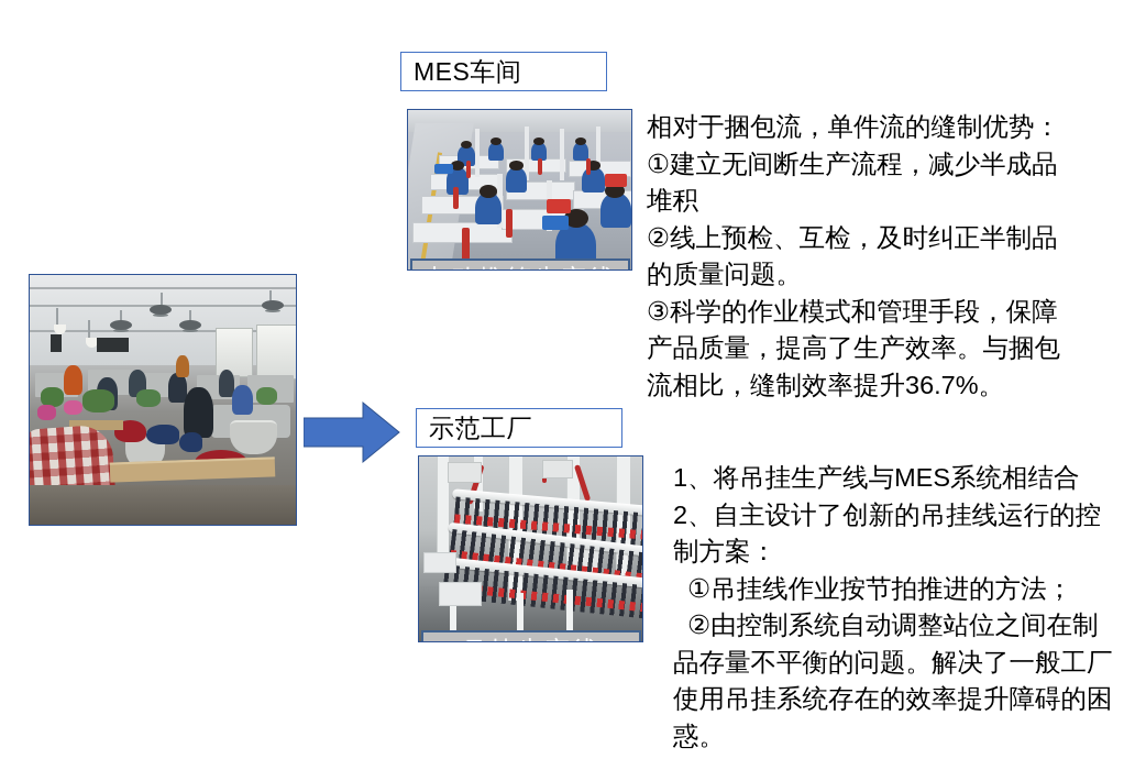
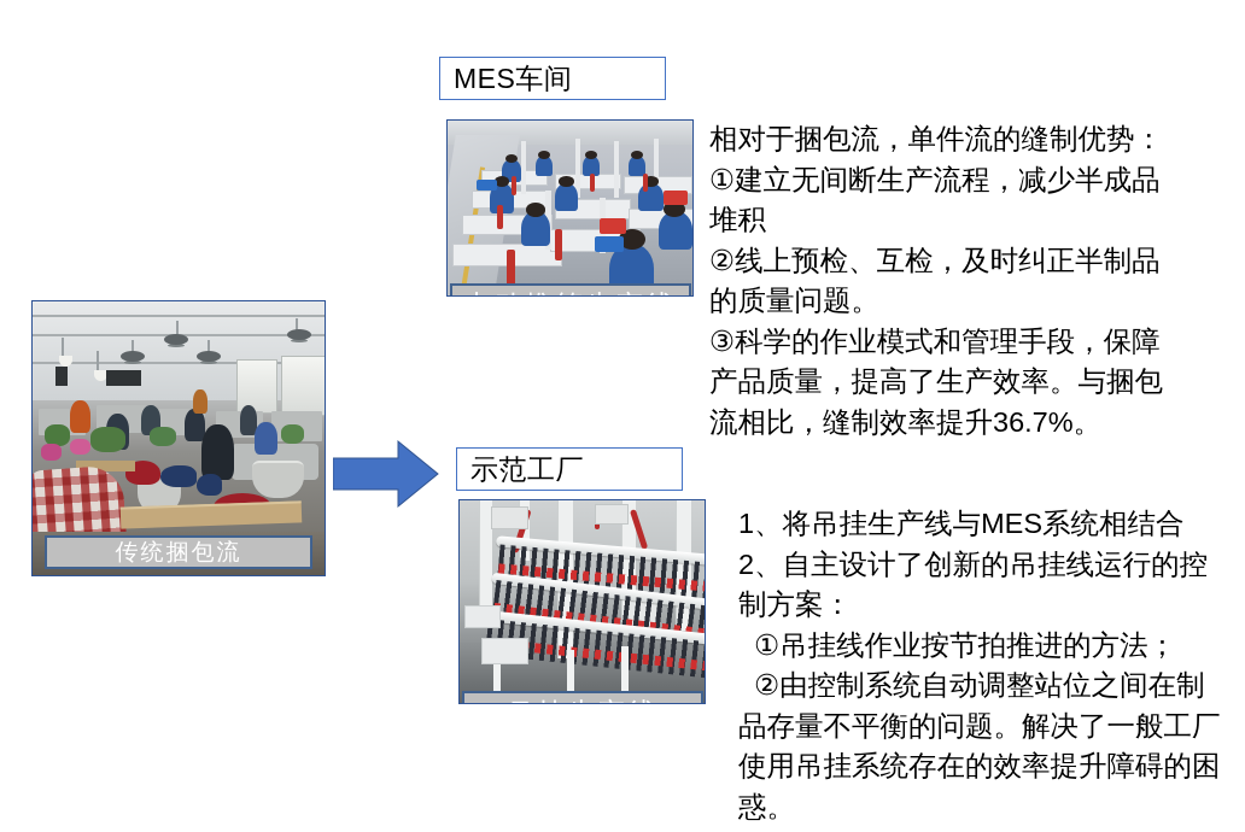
+ 传统捆包流
  MES车间
  相对于捆包流，单件流的缝制优势：
  ①建立无间断生产流程，减少半成品
  堆积
  ②线上预检、互检，及时纠正半制品
  的质量问题。
  ③科学的作业模式和管理手段，保障
  产品质量，提高了生产效率。与捆包
  流相比，缝制效率提升36.7%。
  示范工厂
  1、将吊挂生产线与MES系统相结合
  2、自主设计了创新的吊挂线运行的控
  制方案：
  ①吊挂线作业按节拍推进的方法；
  ②由控制系统自动调整站位之间在制
  品存量不平衡的问题。解决了一般工厂
  使用吊挂系统存在的效率提升障碍的困
  惑。
